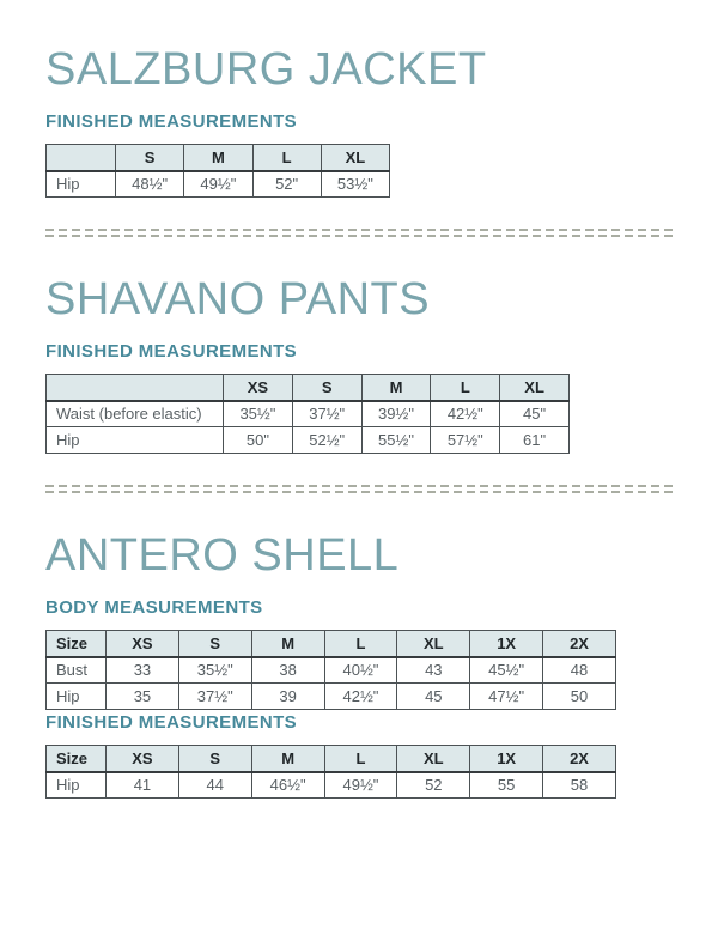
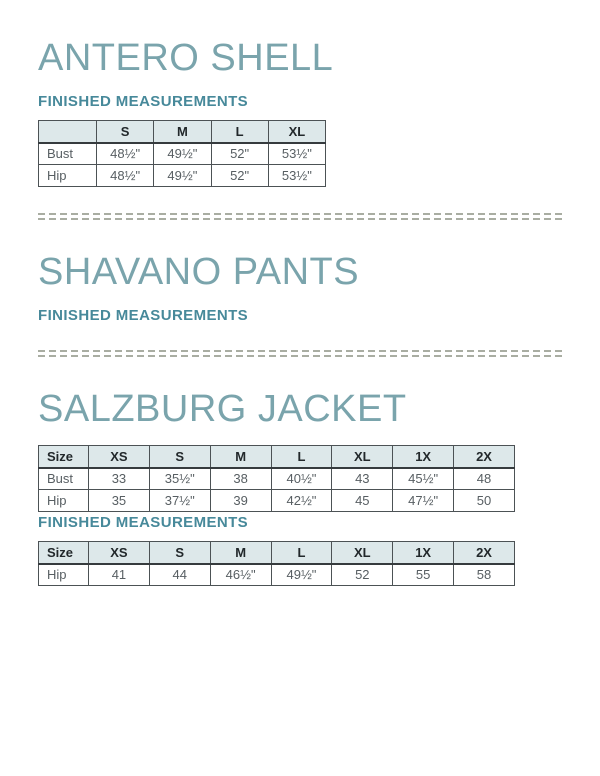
- SALZBURG JACKET
+ ANTERO SHELL
  FINISHED MEASUREMENTS
  	S	M	L	XL
+ Bust	48½"	49½"	52"	53½"
  Hip	48½"	49½"	52"	53½"
  SHAVANO PANTS
  FINISHED MEASUREMENTS
- 	XS	S	M	L	XL
- Waist (before elastic)	35½"	37½"	39½"	42½"	45"
- Hip	50"	52½"	55½"	57½"	61"
- ANTERO SHELL
+ SALZBURG JACKET
- BODY MEASUREMENTS
  Size	XS	S	M	L	XL	1X	2X
  Bust	33	35½"	38	40½"	43	45½"	48
  Hip	35	37½"	39	42½"	45	47½"	50
  FINISHED MEASUREMENTS
  Size	XS	S	M	L	XL	1X	2X
  Hip	41	44	46½"	49½"	52	55	58
